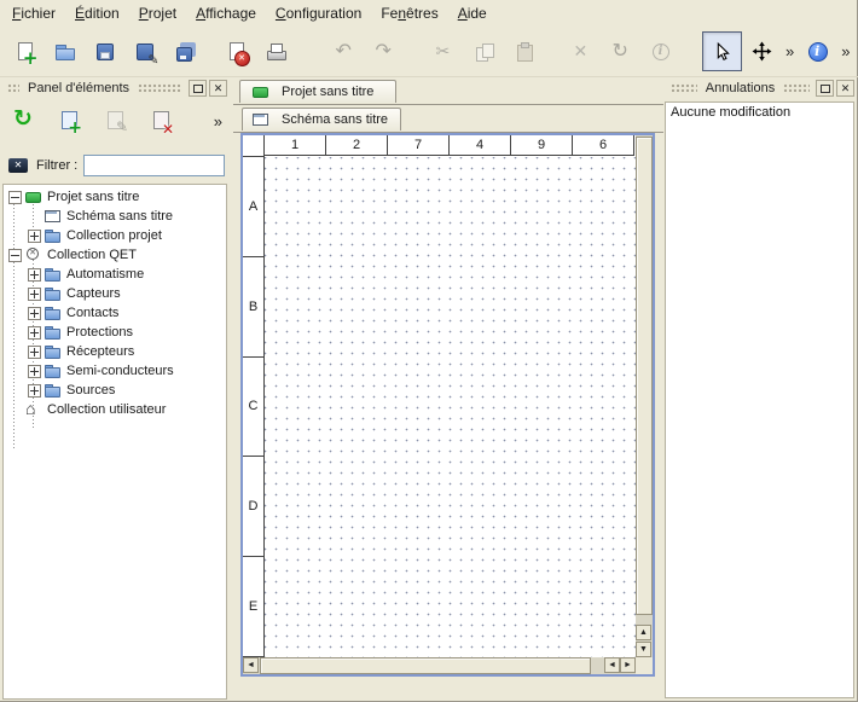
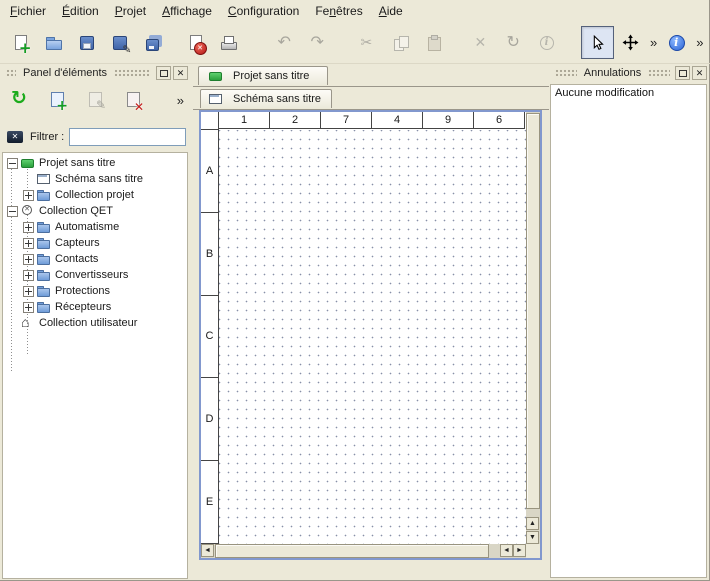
  Fichier
  Édition
  Projet
  Affichage
  Configuration
  Fenêtres
  Aide
  »
  »
  Panel d'éléments
  »
  Filtrer :
  Projet sans titre
  Schéma sans titre
  Collection projet
  Collection QET
  Automatisme
  Capteurs
  Contacts
+ Convertisseurs
  Protections
  Récepteurs
- Semi-conducteurs
- Sources
  Collection utilisateur
  Projet sans titre
  Schéma sans titre
  1
  2
  7
  4
  9
  6
  A
  B
  C
  D
  E
  Annulations
  Aucune modification
